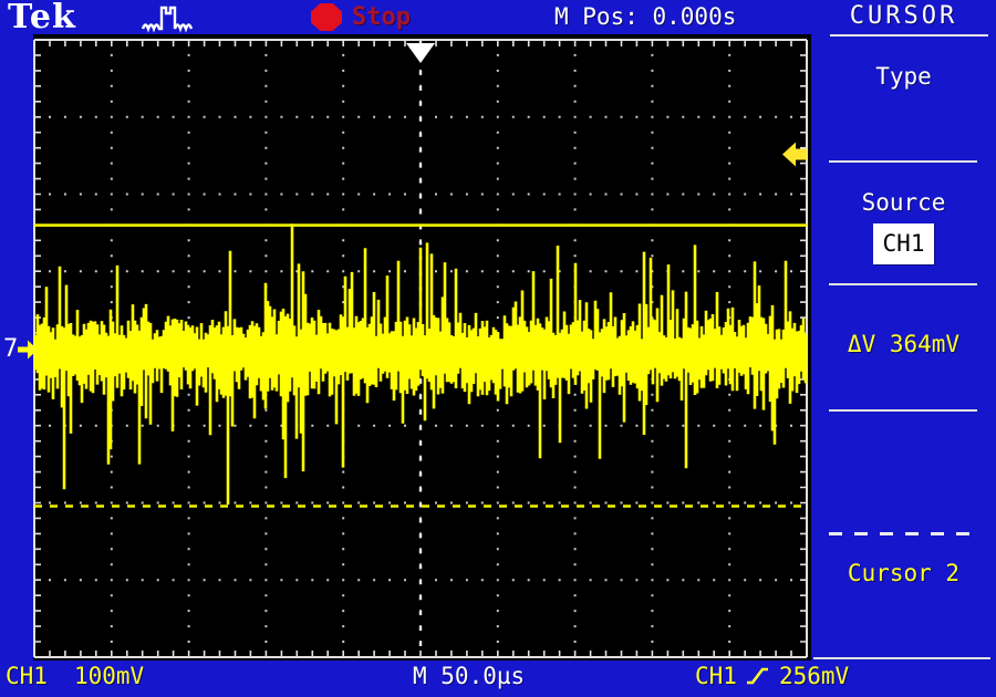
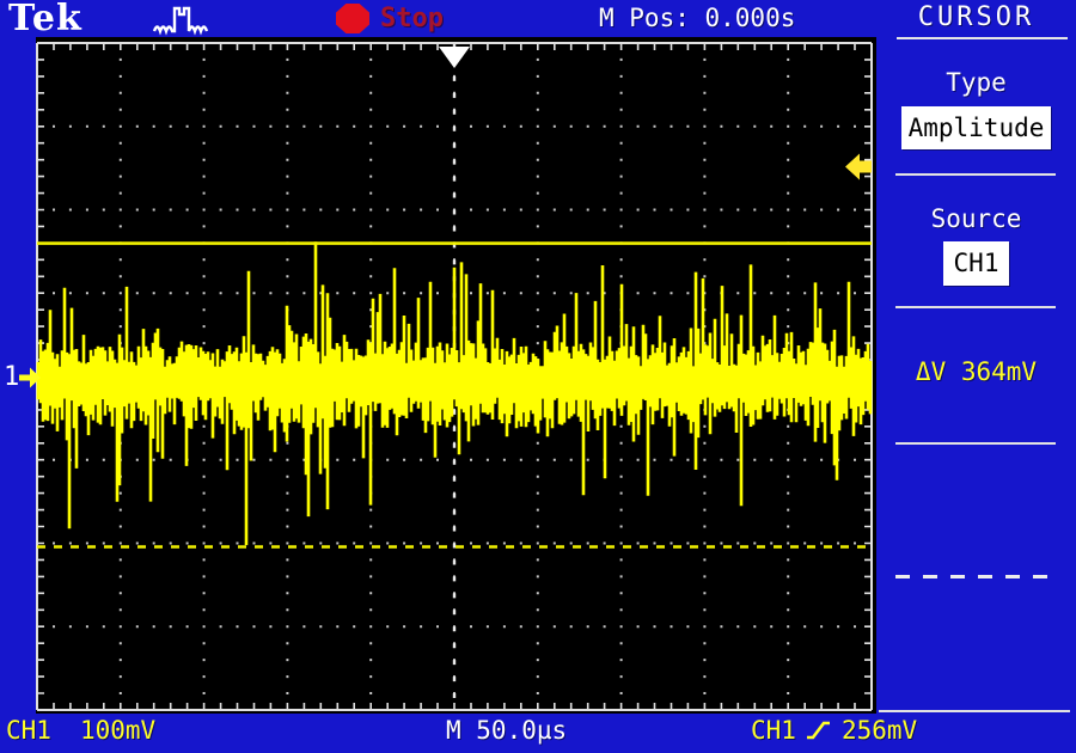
  Tek
  Stop
  M Pos: 0.000s
- 7
+ 1
  CURSOR
  Type
+ Amplitude
  Source
  CH1
  ΔV 364mV
- Cursor 2
  CH1
  100mV
  M 50.0µs
  CH1
  256mV
